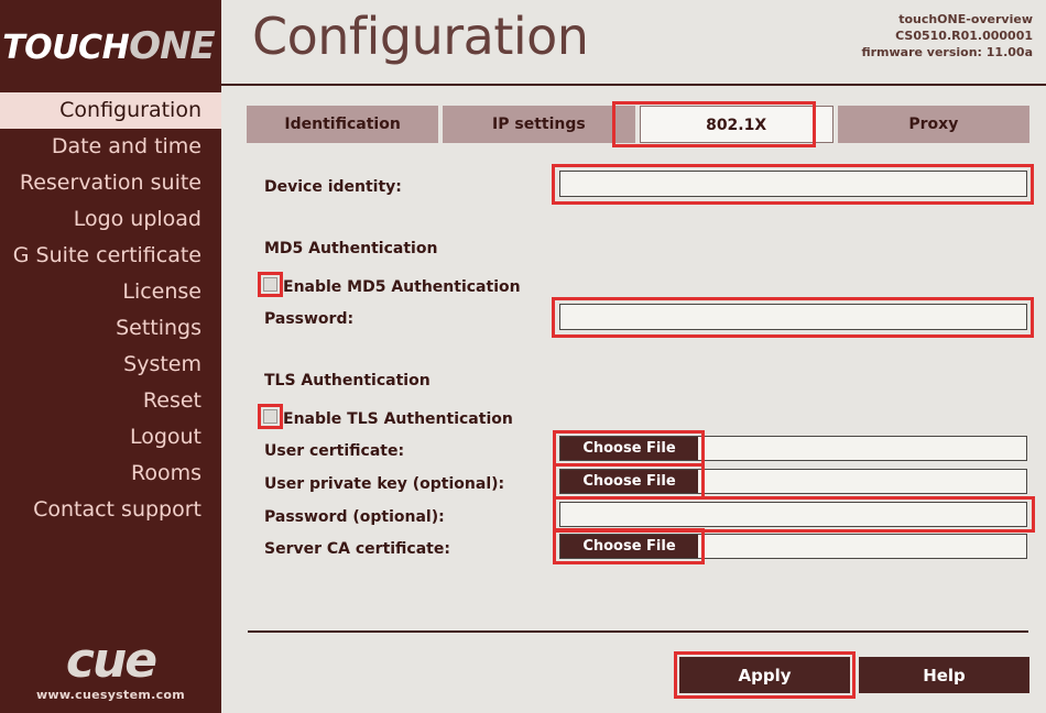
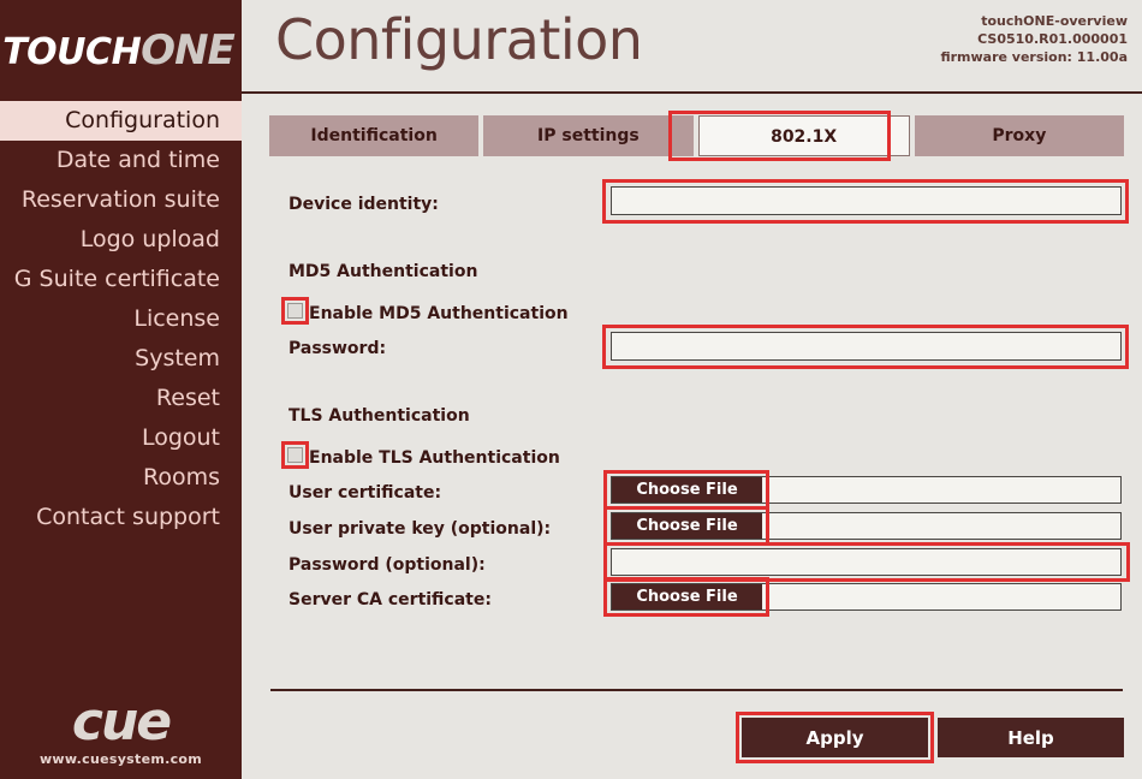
  TOUCHONE
  Configuration
  Date and time
  Reservation suite
  Logo upload
  G Suite certificate
  License
- Settings
  System
  Reset
  Logout
  Rooms
  Contact support
  cue
  www.cuesystem.com
  Configuration
  touchONE-overview
  CS0510.R01.000001
  firmware version: 11.00a
  Identification
  IP settings
  802.1X
  Proxy
  Device identity:
  MD5 Authentication
  Enable MD5 Authentication
  Password:
  TLS Authentication
  Enable TLS Authentication
  User certificate:
  Choose File
  User private key (optional):
  Choose File
  Password (optional):
  Server CA certificate:
  Choose File
  Apply
  Help
